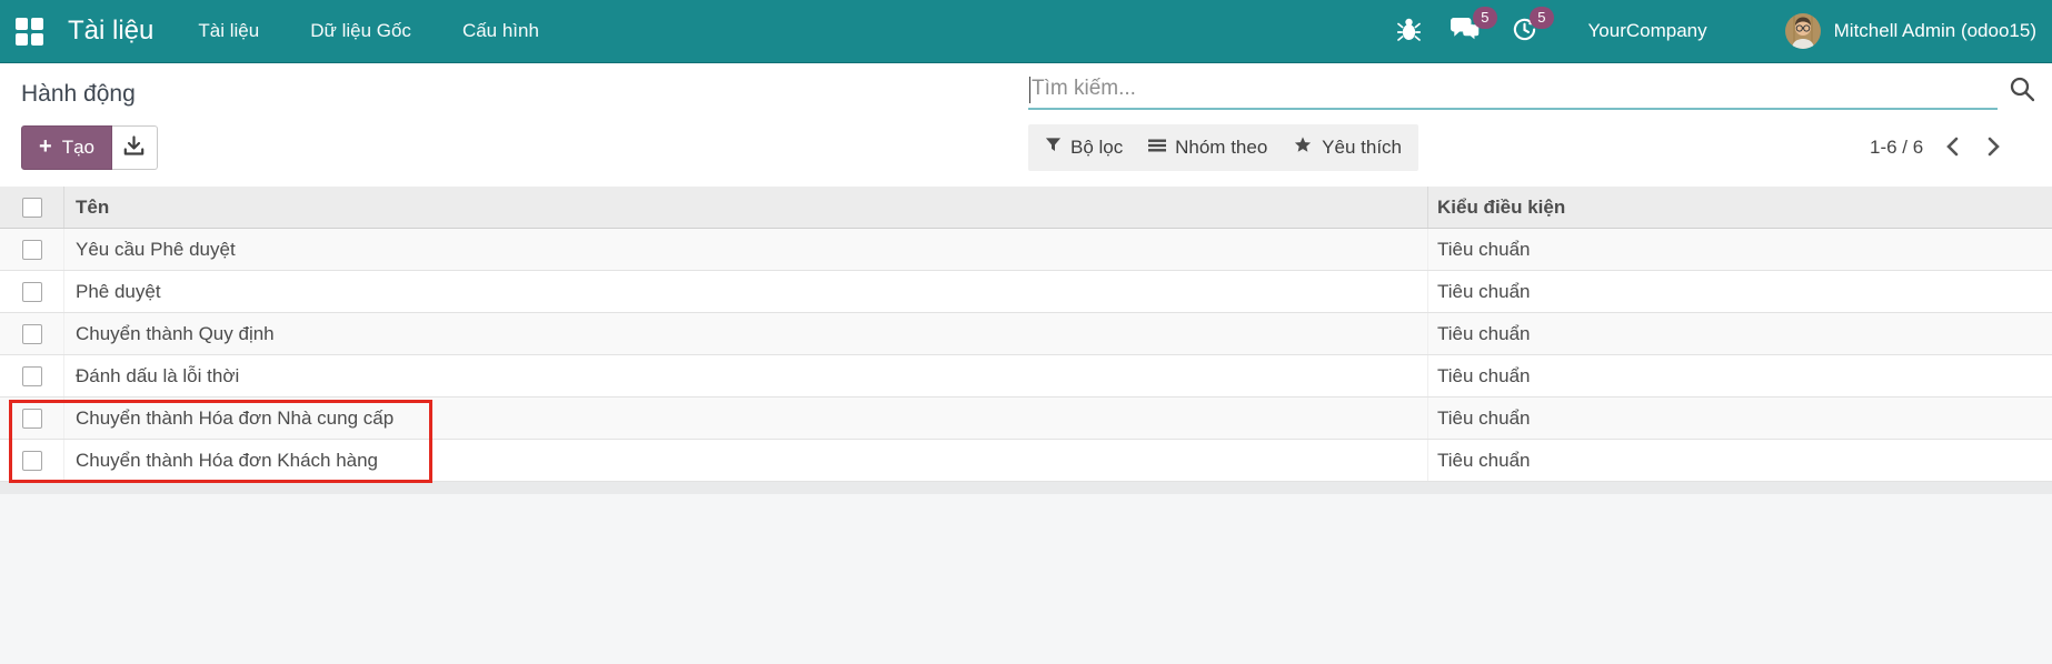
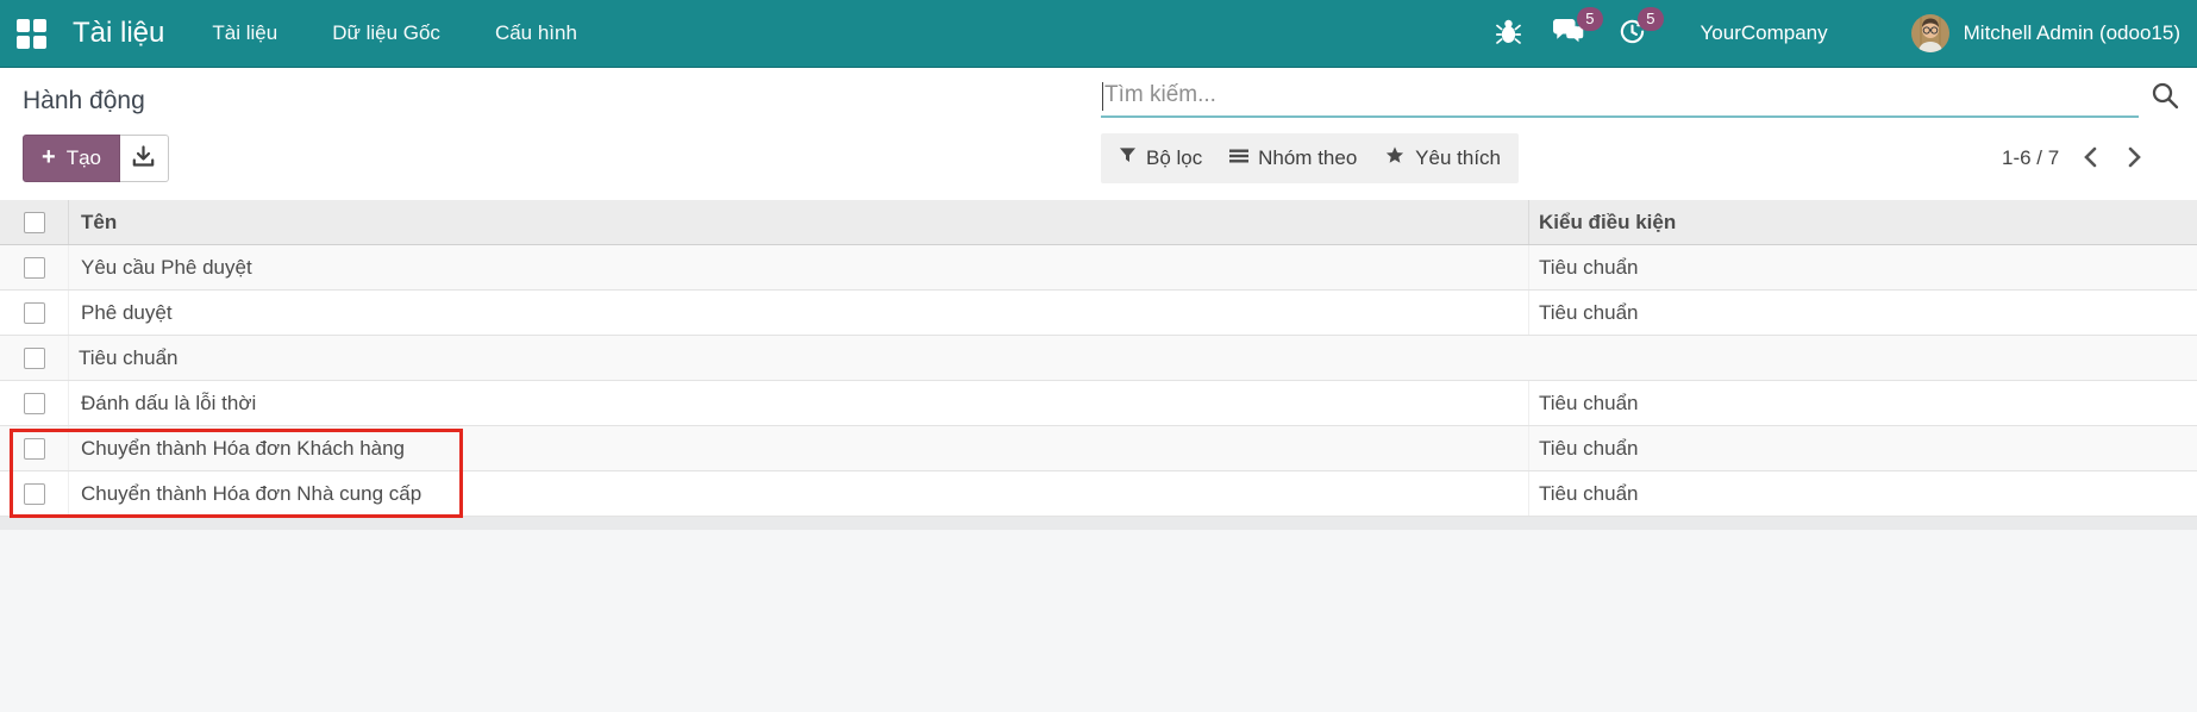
  Tài liệu
  Tài liệu
  Dữ liệu Gốc
  Cấu hình
  5
  5
  YourCompany
  Mitchell Admin (odoo15)
  Hành động
  Tìm kiếm...
  +
  Tạo
  Bộ lọc
  Nhóm theo
  Yêu thích
- 1-6 / 6
+ 1-6 / 7
  Tên
  Kiểu điều kiện
  Yêu cầu Phê duyệt
  Tiêu chuẩn
  Phê duyệt
  Tiêu chuẩn
- Chuyển thành Quy định
  Tiêu chuẩn
  Đánh dấu là lỗi thời
  Tiêu chuẩn
- Chuyển thành Hóa đơn Nhà cung cấp
+ Chuyển thành Hóa đơn Khách hàng
  Tiêu chuẩn
- Chuyển thành Hóa đơn Khách hàng
+ Chuyển thành Hóa đơn Nhà cung cấp
  Tiêu chuẩn
